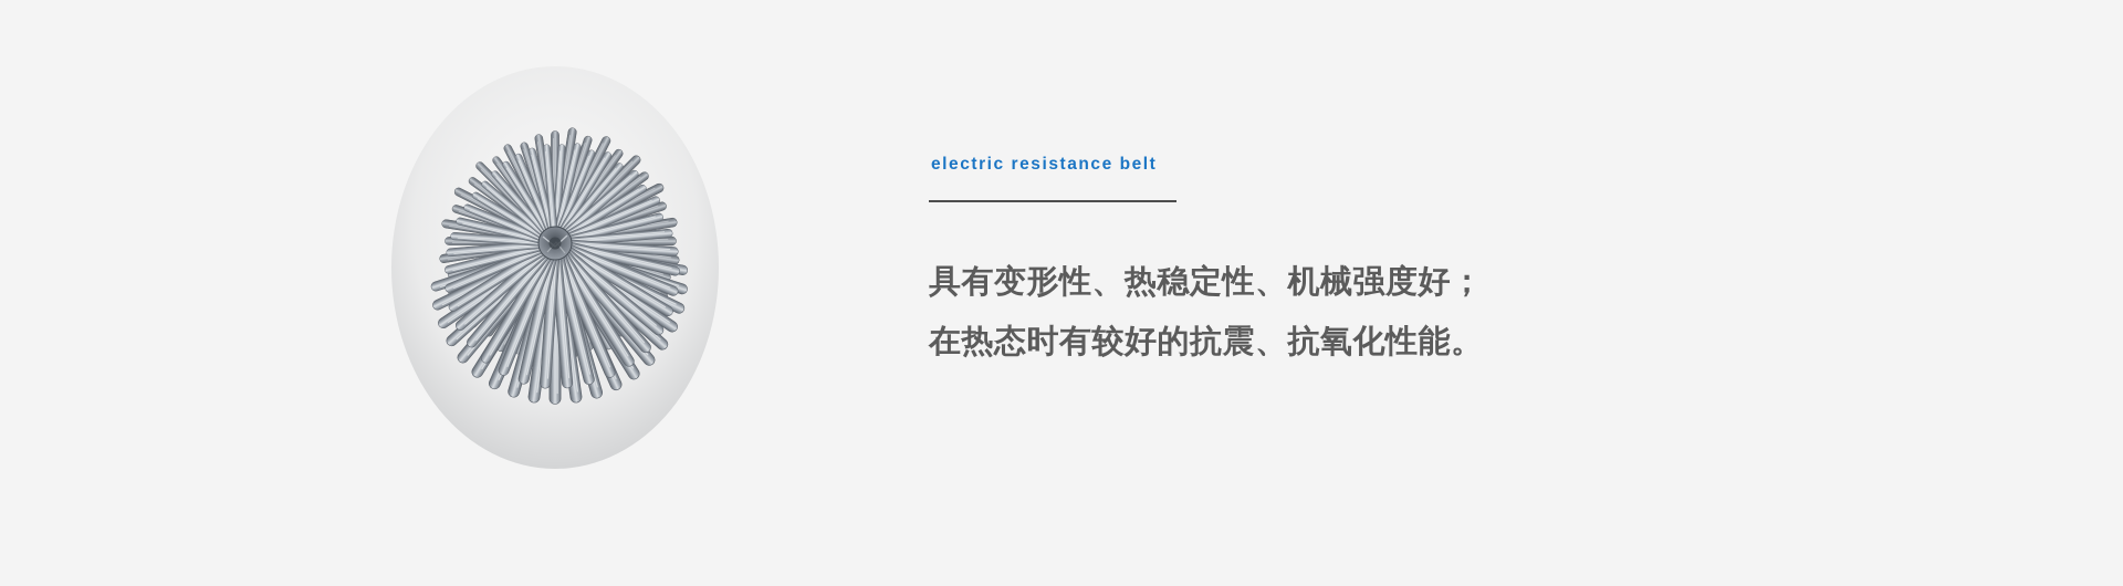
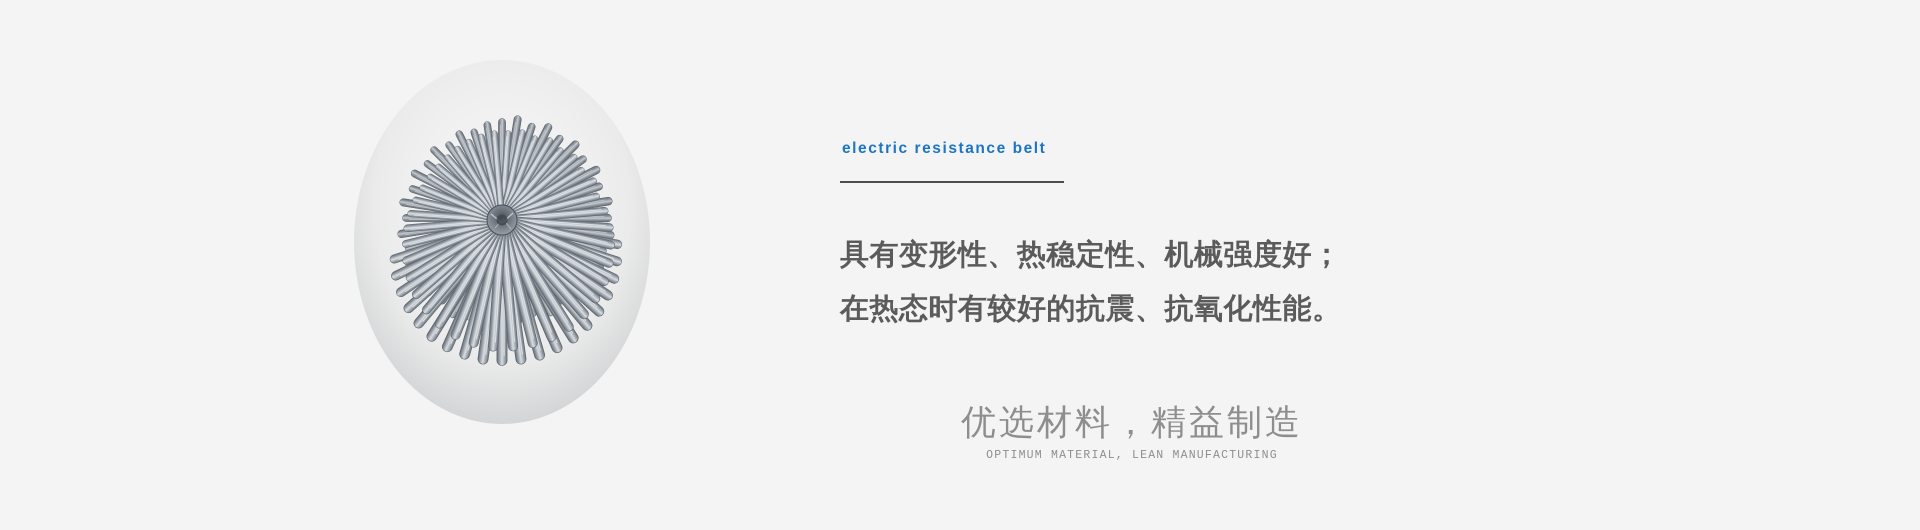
  electric resistance belt
  具有变形性、热稳定性、机械强度好；
  在热态时有较好的抗震、抗氧化性能。
+ 优选材料，精益制造
+ OPTIMUM MATERIAL, LEAN MANUFACTURING
